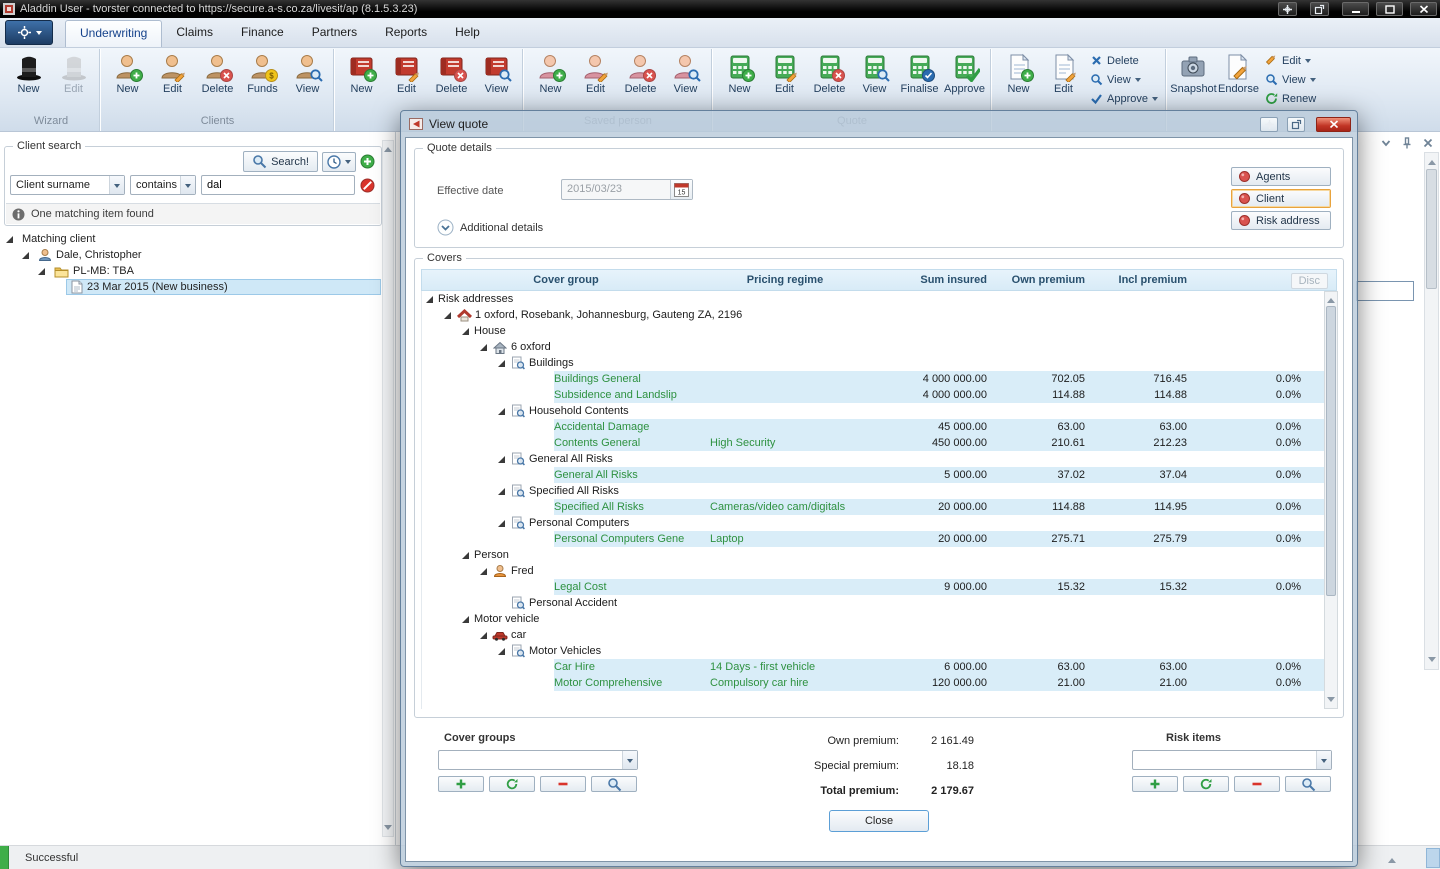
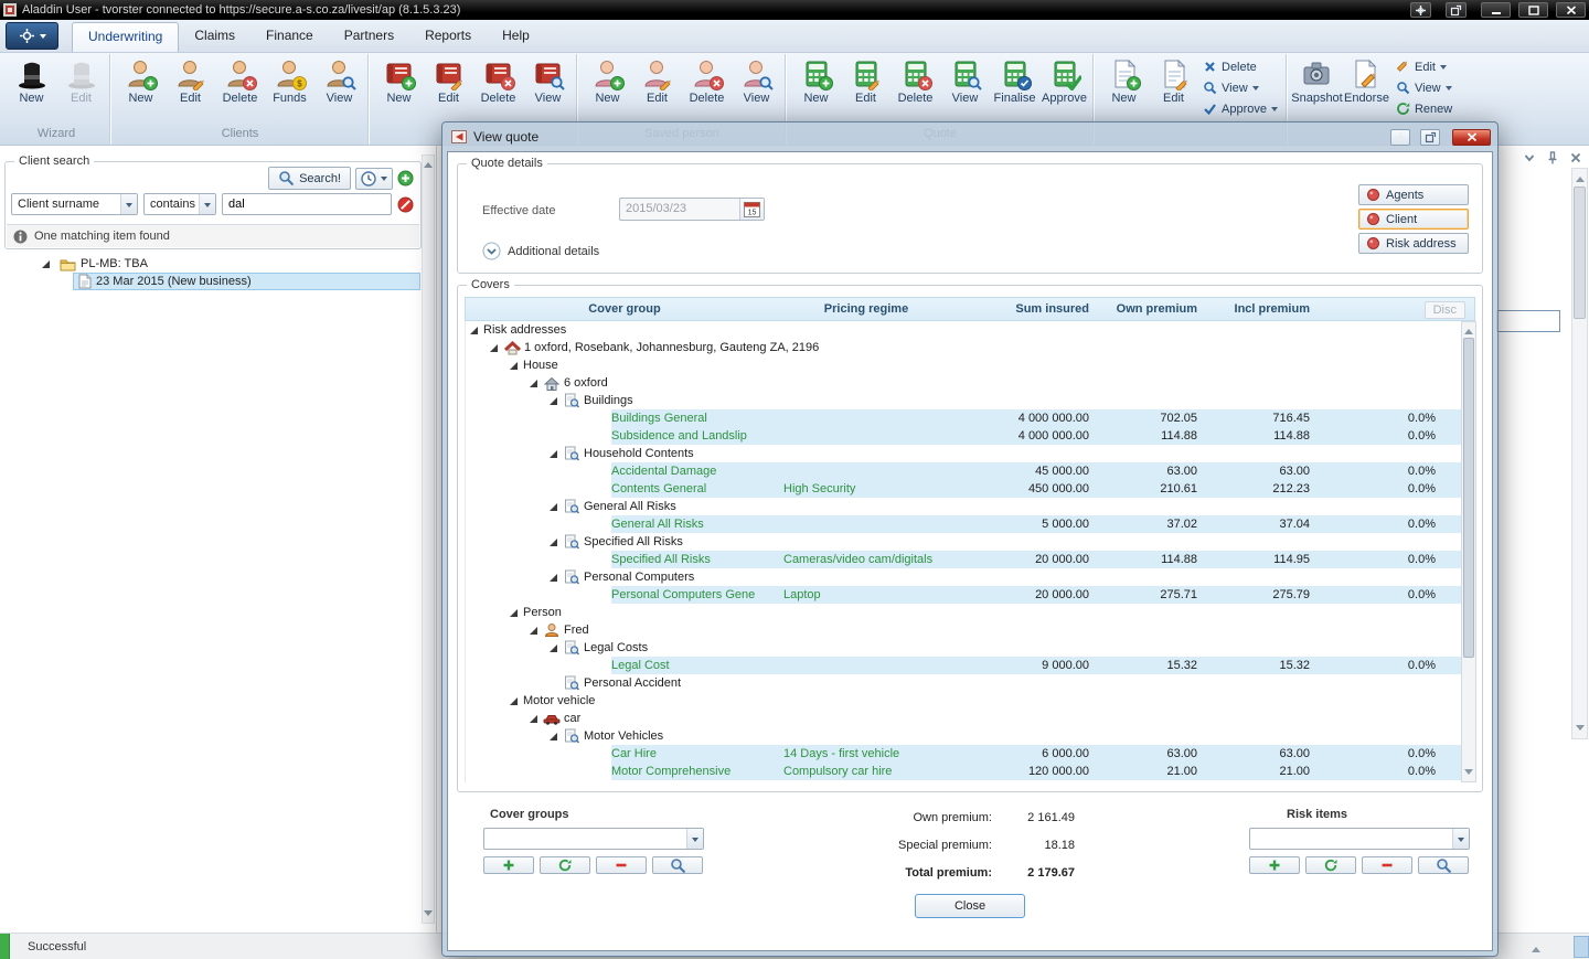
  Aladdin User - tvorster connected to https://secure.a-s.co.za/livesit/ap (8.1.5.3.23)
  Underwriting
  Claims
  Finance
  Partners
  Reports
  Help
  New
  Edit
  Wizard
  New
  Edit
  Delete
  $
  Funds
  View
  Clients
  New
  Edit
  Delete
  View
  New
  Edit
  Delete
  View
  New
  Edit
  Delete
  View
  Finalise
  Approve
  New
  Edit
  Delete
  View
  Approve
  Snapshot
  Endorse
  Edit
  View
  Renew
  Client search
  Search!
  Client surname
  contains
  dal
  One matching item found
- Matching client
- Dale, Christopher
  PL-MB: TBA
  23 Mar 2015 (New business)
  Successful
  View quote
  Quote details
  Effective date
  2015/03/23
  Agents
  Client
  Risk address
  Additional details
  Covers
  Cover group
  Pricing regime
  Sum insured
  Own premium
  Incl premium
  Disc
  Risk addresses
  1 oxford, Rosebank, Johannesburg, Gauteng ZA, 2196
  House
  6 oxford
  Buildings
  Buildings General
  4 000 000.00
  702.05
  716.45
  0.0%
  Subsidence and Landslip
  4 000 000.00
  114.88
  114.88
  0.0%
  Household Contents
  Accidental Damage
  45 000.00
  63.00
  63.00
  0.0%
  Contents General
  High Security
  450 000.00
  210.61
  212.23
  0.0%
  General All Risks
  General All Risks
  5 000.00
  37.02
  37.04
  0.0%
  Specified All Risks
  Specified All Risks
  Cameras/video cam/digitals
  20 000.00
  114.88
  114.95
  0.0%
  Personal Computers
  Personal Computers Gene
  Laptop
  20 000.00
  275.71
  275.79
  0.0%
  Person
  Fred
+ Legal Costs
  Legal Cost
  9 000.00
  15.32
  15.32
  0.0%
  Personal Accident
  Motor vehicle
  car
  Motor Vehicles
  Car Hire
  14 Days - first vehicle
  6 000.00
  63.00
  63.00
  0.0%
  Motor Comprehensive
  Compulsory car hire
  120 000.00
  21.00
  21.00
  0.0%
  Cover groups
  Own premium:
  2 161.49
  Special premium:
  18.18
  Total premium:
  2 179.67
  Risk items
  Close
